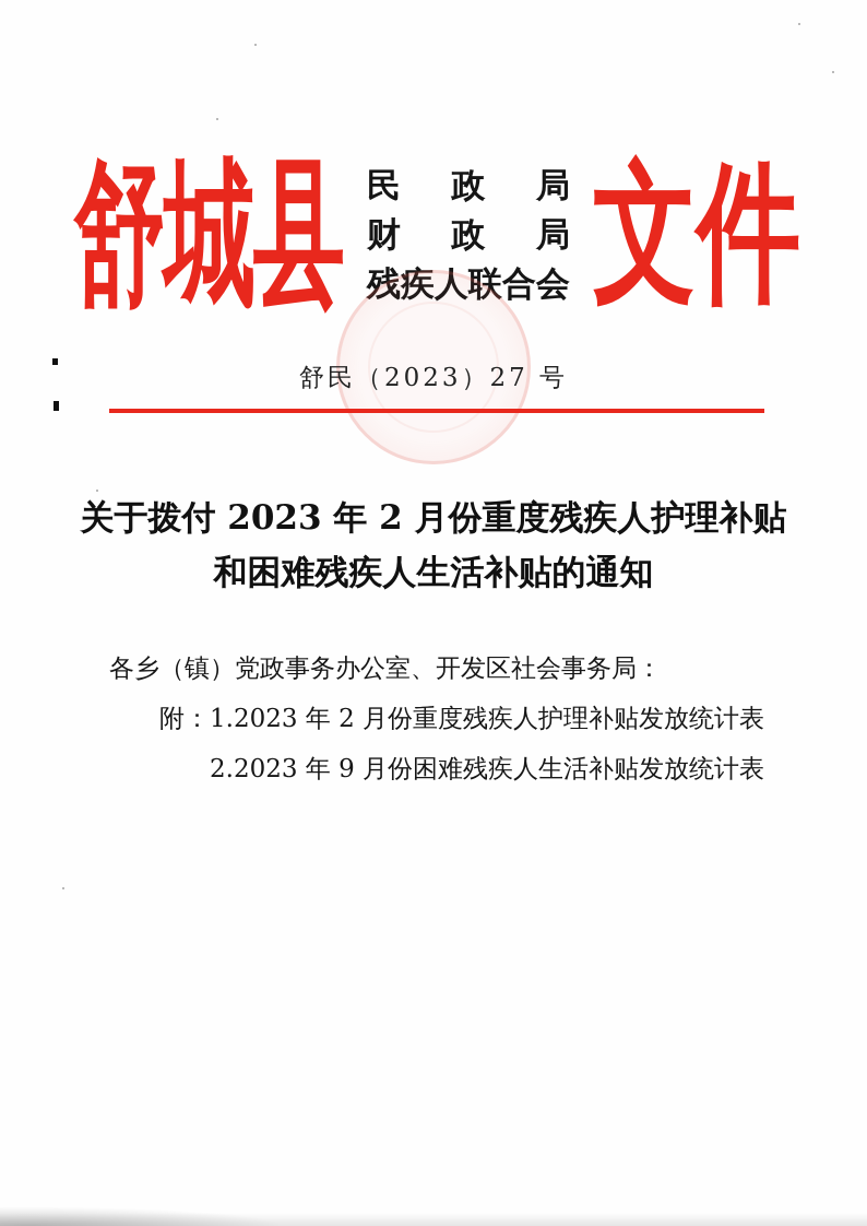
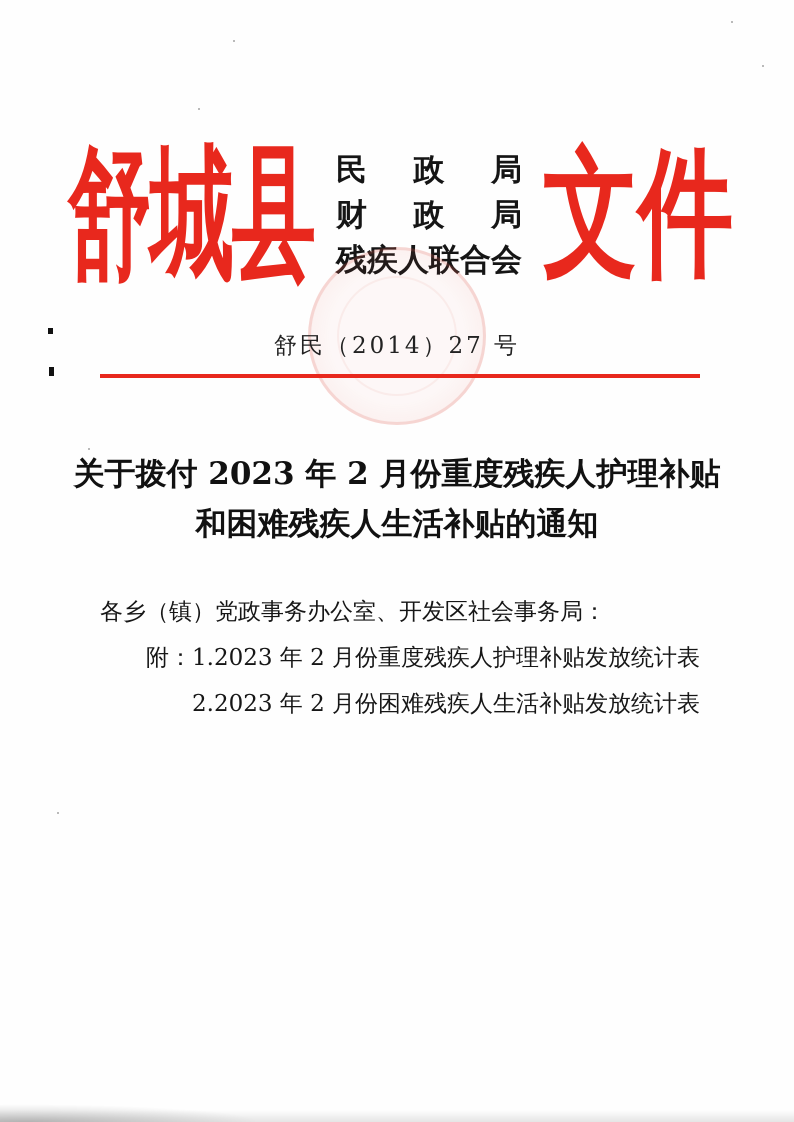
  舒城县
  民政局
  财政局
  文件
- 舒民（2023）27 号
+ 舒民（2014）27 号
  关于拨付 2023 年 2 月份重度残疾人护理补贴
  和困难残疾人生活补贴的通知
  各乡（镇）党政事务办公室、开发区社会事务局：
  附：1.2023 年 2 月份重度残疾人护理补贴发放统计表
- 2.2023 年 9 月份困难残疾人生活补贴发放统计表
+ 2.2023 年 2 月份困难残疾人生活补贴发放统计表
